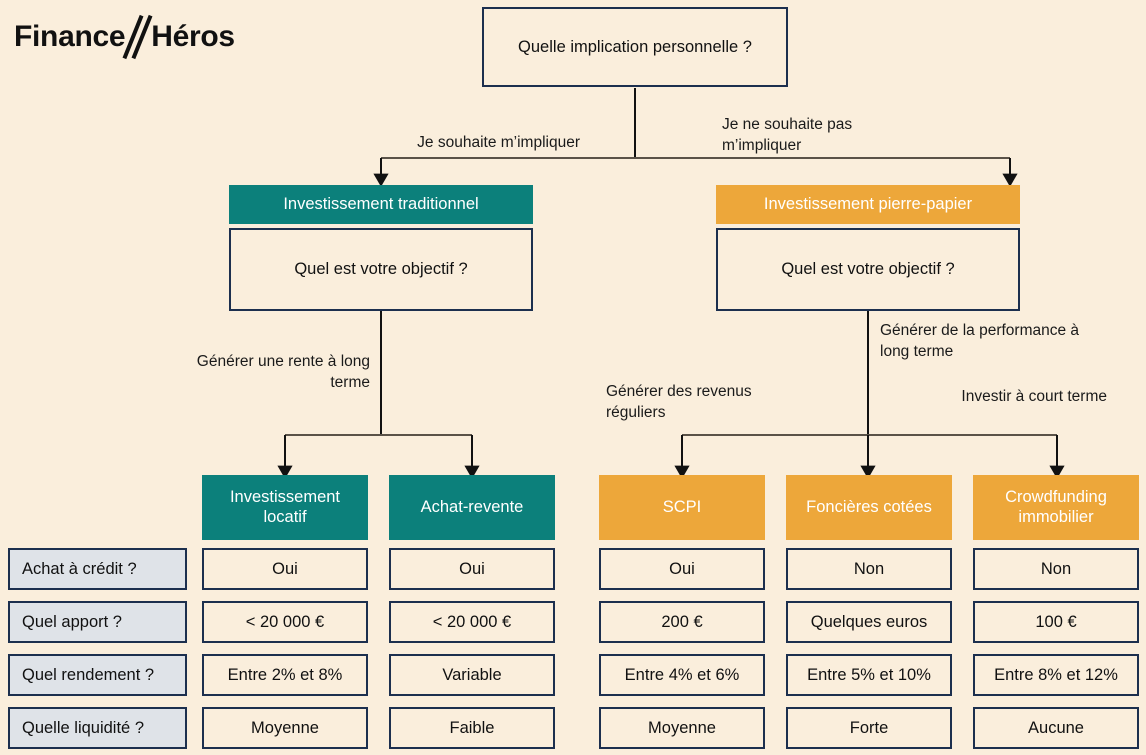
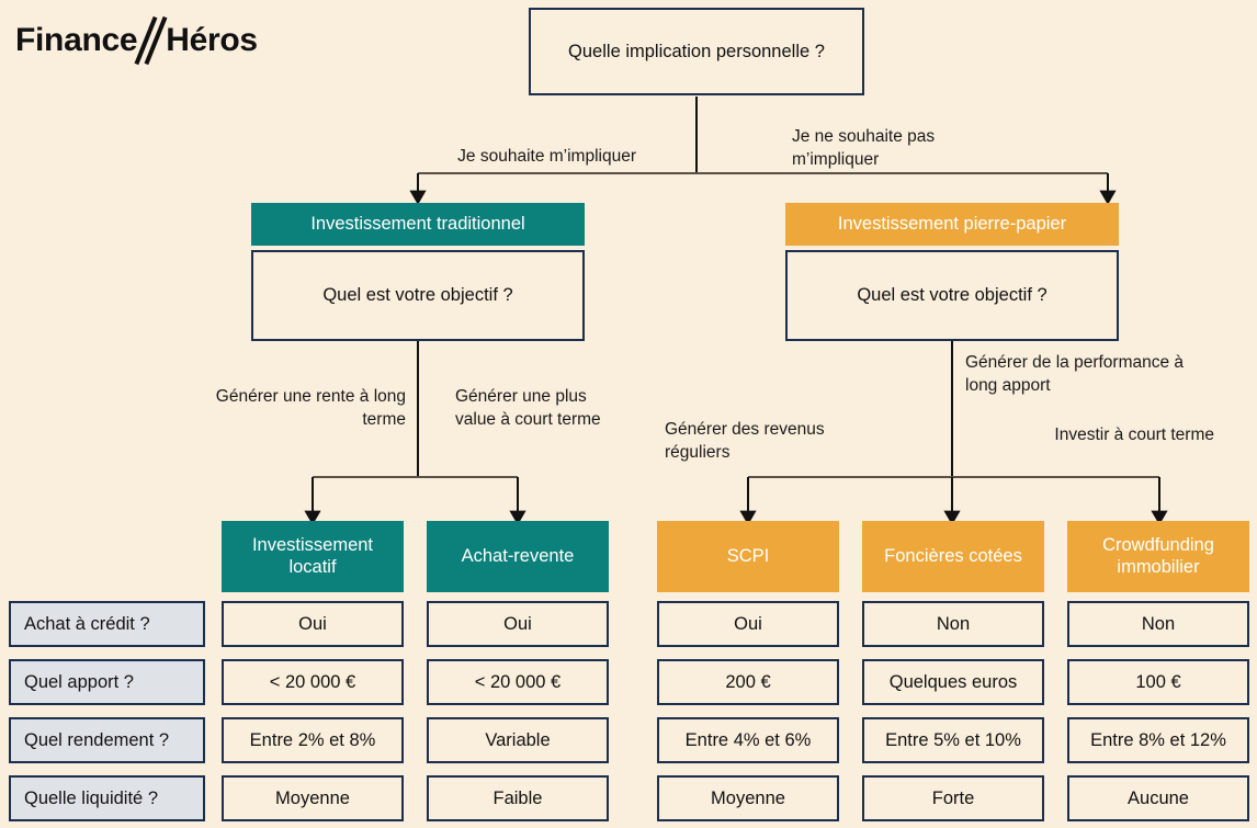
  Finance
  Héros
  Quelle implication personnelle ?
  Je souhaite m’impliquer
  Je ne souhaite pas m’impliquer
  Investissement traditionnel
  Quel est votre objectif ?
  Générer une rente à long terme
+ Générer une plus value à court terme
  Investissement pierre-papier
  Quel est votre objectif ?
- Générer de la performance à long terme
+ Générer de la performance à long apport
  Générer des revenus réguliers
  Investir à court terme
  Investissement locatif
  Achat-revente
  SCPI
  Foncières cotées
  Crowdfunding immobilier
  Achat à crédit ?
  Quel apport ?
  Quel rendement ?
  Quelle liquidité ?
  Oui
  < 20 000 €
  Entre 2% et 8%
  Moyenne
  Oui
  < 20 000 €
  Variable
  Faible
  Oui
  200 €
  Entre 4% et 6%
  Moyenne
  Non
  Quelques euros
  Entre 5% et 10%
  Forte
  Non
  100 €
  Entre 8% et 12%
  Aucune
